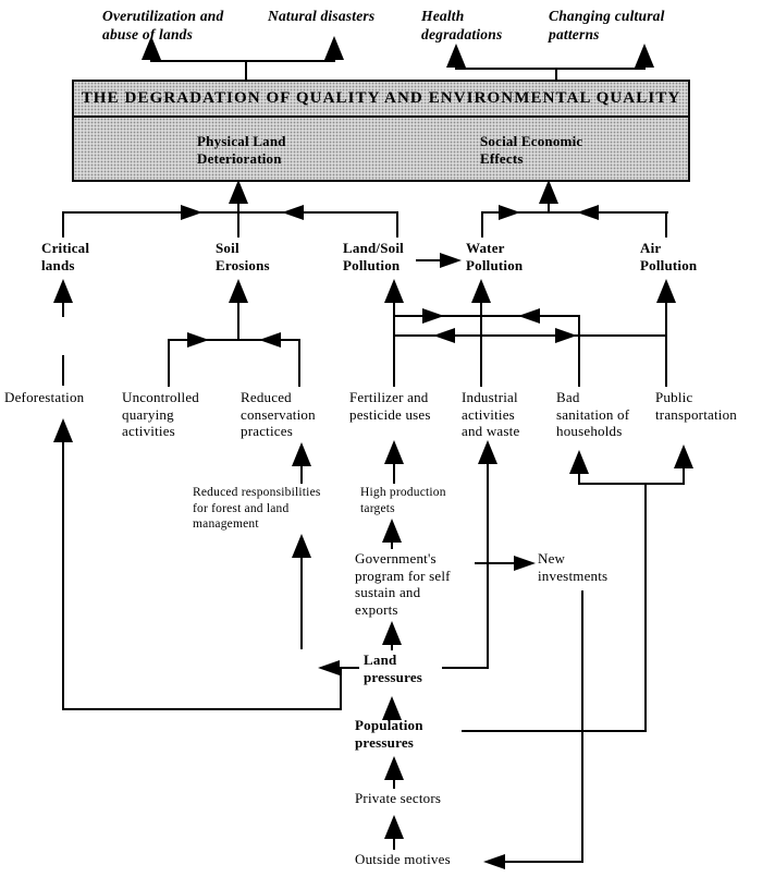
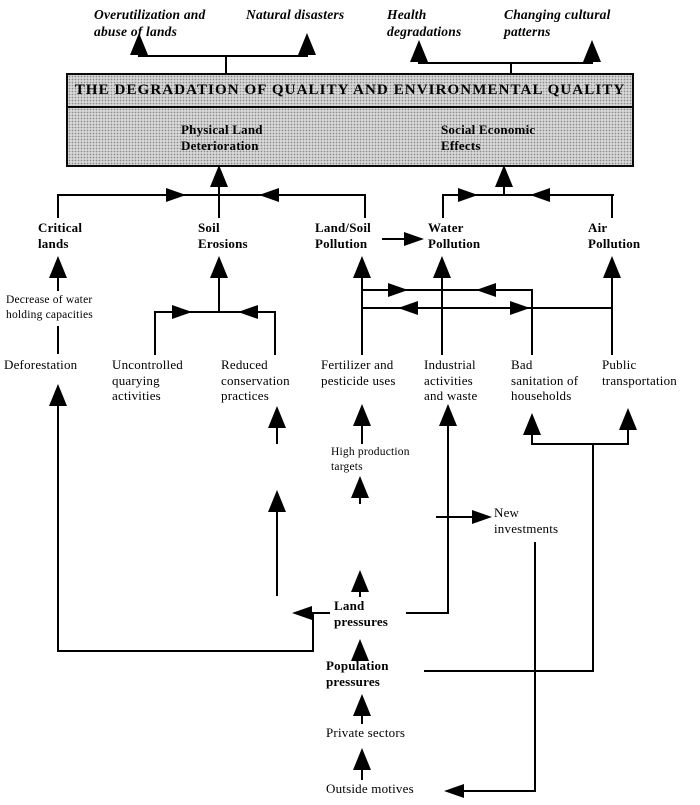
  Overutilization and
  abuse of lands
  Natural disasters
  Health
  degradations
  Changing cultural
  patterns
  THE DEGRADATION OF QUALITY AND ENVIRONMENTAL QUALITY
  Physical Land
  Deterioration
  Social Economic
  Effects
  Critical
  lands
  Soil
  Erosions
  Land/Soil
  Pollution
  Water
  Pollution
  Air
  Pollution
+ Decrease of water
+ holding capacities
  Deforestation
  Uncontrolled
  quarying
  activities
  Reduced
  conservation
  practices
  Fertilizer and
  pesticide uses
  Industrial
  activities
  and waste
  Bad
  sanitation of
  households
  Public
  transportation
- Reduced responsibilities
- for forest and land
- management
  High production
  targets
- Government's
- program for self
- sustain and
- exports
  New
  investments
  Land
  pressures
  Population
  pressures
  Private sectors
  Outside motives
